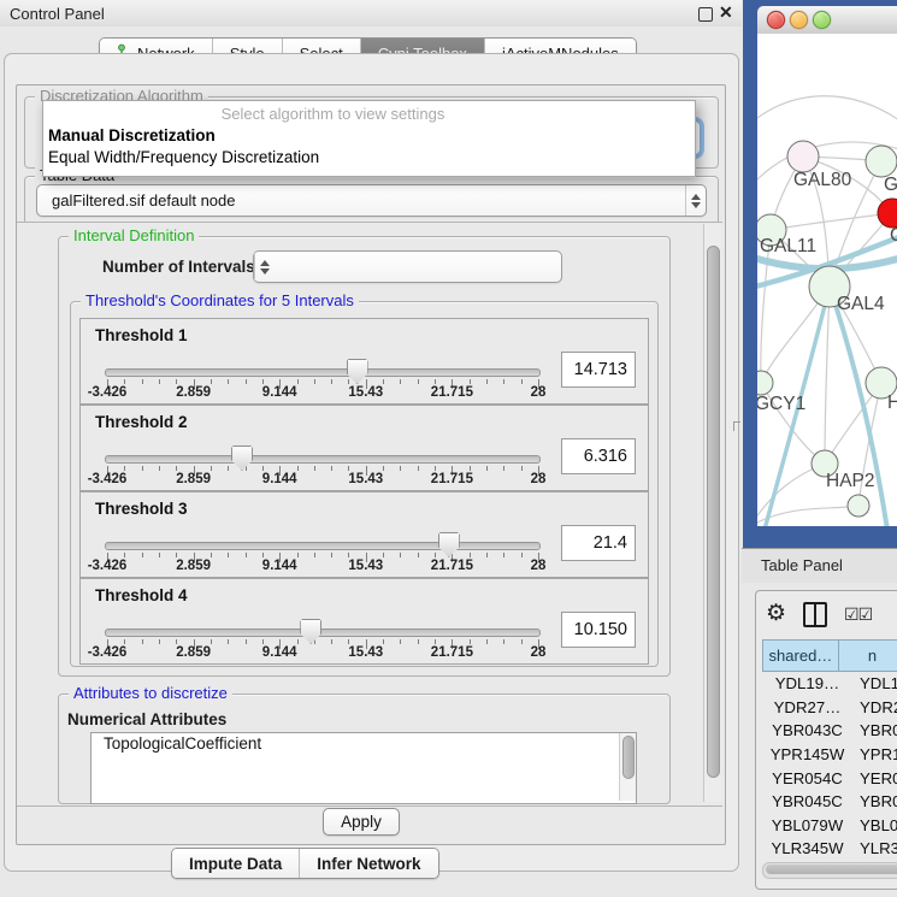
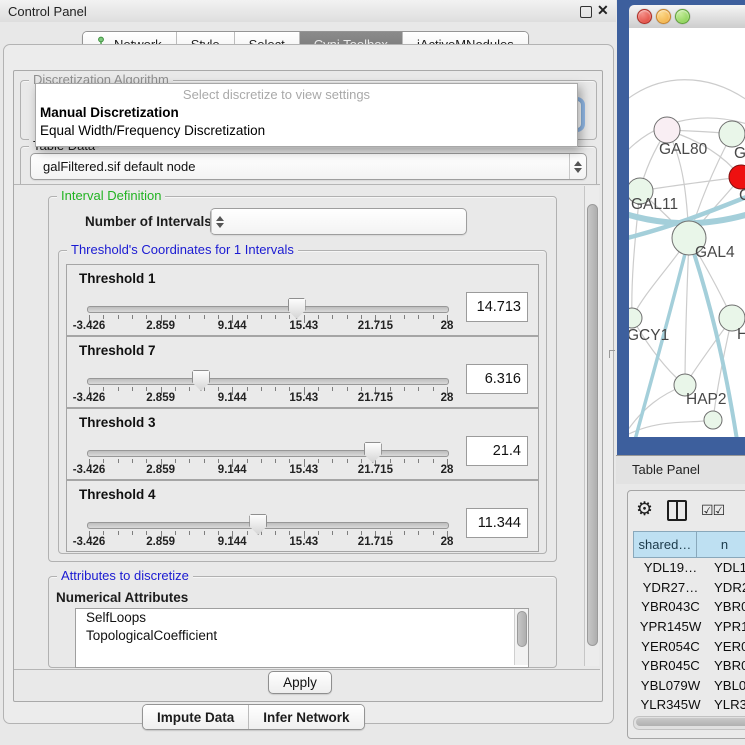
  Control Panel
  ✕
  Discretization Algorithm
- Select algorithm to view settings
+ Select discretize to view settings
  Manual Discretization
  Equal Width/Frequency Discretization
  galFiltered.sif default node
  Interval Definition
  Number of Intervals
- Threshold's Coordinates for 5 Intervals
+ Threshold's Coordinates for 1 Intervals
  Threshold 1
  -3.426
  2.859
  9.144
  15.43
  21.715
  28
  14.713
- Threshold 2
+ Threshold 7
  -3.426
  2.859
  9.144
  15.43
  21.715
  28
  6.316
  Threshold 3
  -3.426
  2.859
  9.144
  15.43
  21.715
  28
  21.4
  Threshold 4
  -3.426
  2.859
  9.144
  15.43
  21.715
  28
- 10.150
+ 11.344
  Attributes to discretize
  Numerical Attributes
+ SelfLoops
  TopologicalCoefficient
  Apply
  Impute Data
  Infer Network
  GAL80
  GAL11
  GAL4
  GCY1
  H
  HAP2
  Table Panel
  ⚙
  ☑☑
  shared…
  n
  YDL19…
  YDL1
  YDR27…
  YDR
  YBR043C
  YBR
  YPR145W
  YPR
  YER054C
  YER
  YBR045C
  YBR
  YBL079W
  YBL0
  YLR345W
  YLR3
